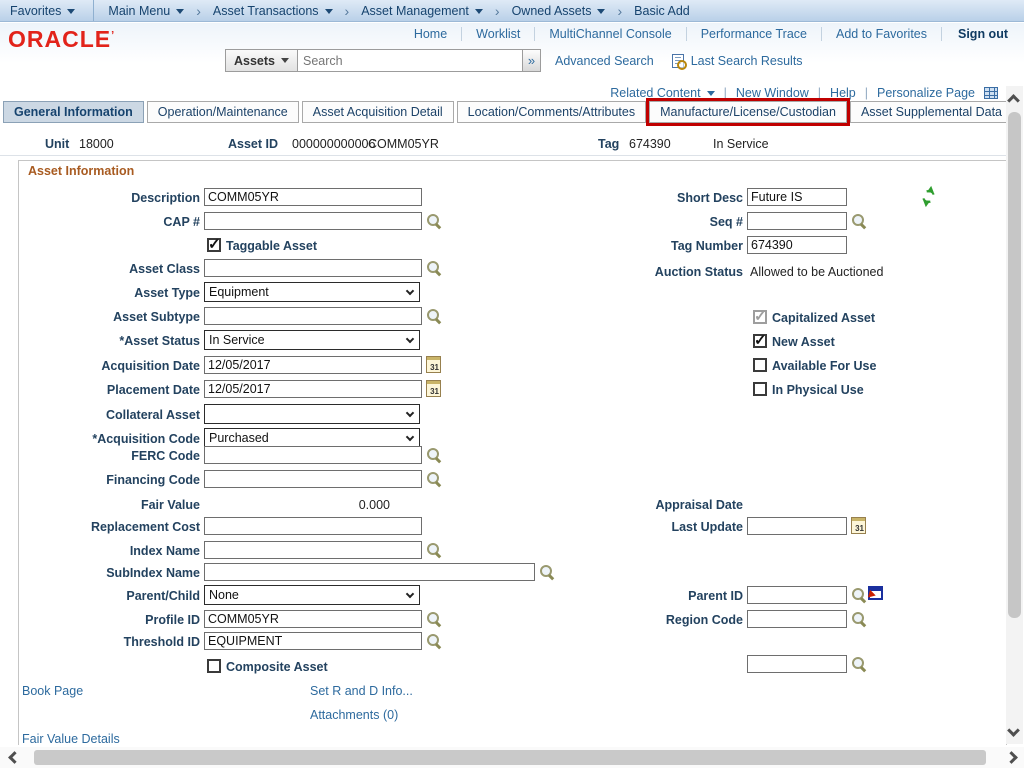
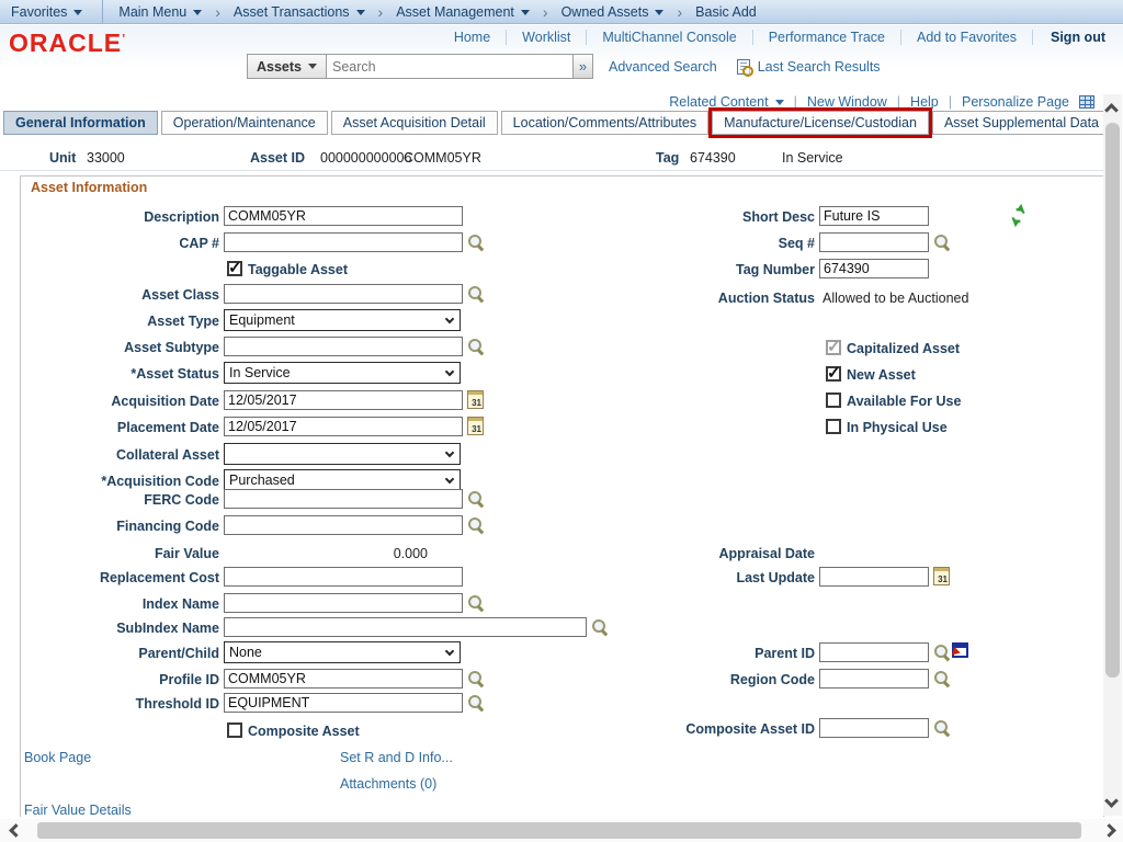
  Favorites
  Main Menu
  ›
  Asset Transactions
  ›
  Asset Management
  ›
  Owned Assets
  ›
  Basic Add
  ORACLE’
  Home
  Worklist
  MultiChannel Console
  Performance Trace
  Add to Favorites
  Sign out
  Assets
  Search
  »
  Advanced Search
  Last Search Results
  Related Content
  |
  New Window
  |
  Help
  |
  Personalize Page
  General Information
  Operation/Maintenance
  Asset Acquisition Detail
  Location/Comments/Attributes
  Manufacture/License/Custodian
  Asset Supplemental Data
  Unit
- 18000
+ 33000
  Asset ID
  000000000006
  COMM05YR
  Tag
  674390
  In Service
  Asset Information
  Description
  COMM05YR
  CAP #
  Taggable Asset
  Asset Class
  Asset Type
  Equipment
  Asset Subtype
  *Asset Status
  In Service
  Acquisition Date
  12/05/2017
  Placement Date
  12/05/2017
  Collateral Asset
  *Acquisition Code
  Purchased
  FERC Code
  Financing Code
  Fair Value
  0.000
  Replacement Cost
  Index Name
  SubIndex Name
  Parent/Child
  None
  Profile ID
  COMM05YR
  Threshold ID
  EQUIPMENT
  Composite Asset
  Short Desc
  Future IS
  Seq #
  Tag Number
  674390
  Auction Status
  Allowed to be Auctioned
  Capitalized Asset
  New Asset
  Available For Use
  In Physical Use
  Appraisal Date
  Last Update
  Parent ID
  Region Code
+ Composite Asset ID
  Book Page
  Set R and D Info...
  Attachments (0)
  Fair Value Details
